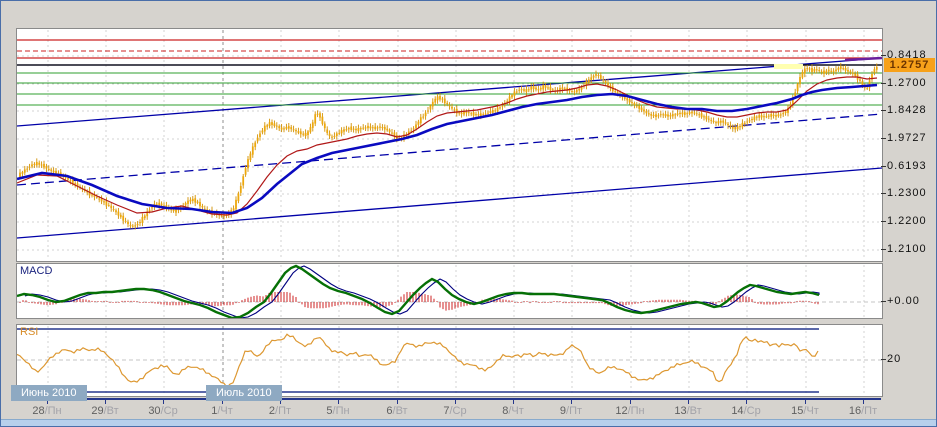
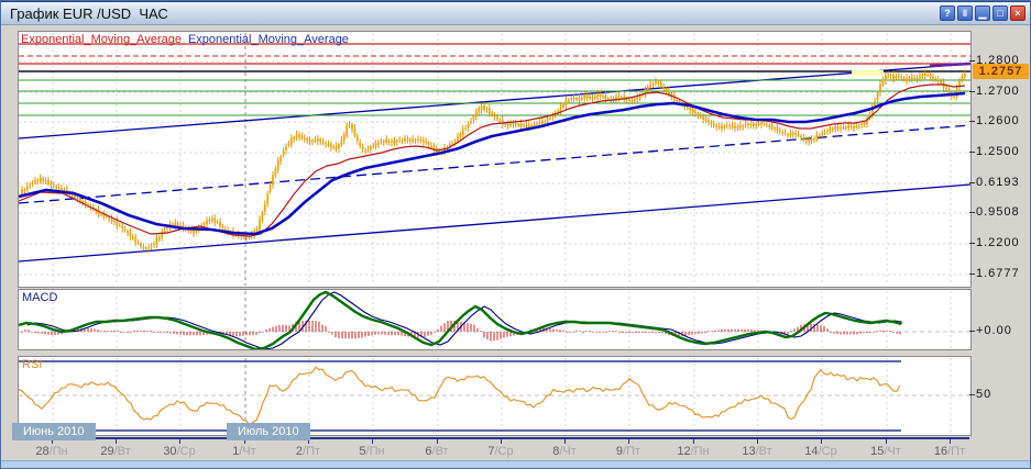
+ График EUR /USD ЧАС
+ ?
+ ‖
+ ▁
+ □
+ ×
+ Exponential_Moving_Average Exponential_Moving_Average
  MACD
  +0.00
  RSI
- 20
+ 50
- 0.8418
+ 1.2800
  1.2700
- 1.8428
+ 1.2600
- 1.9727
+ 1.2500
  0.6193
- 1.2300
+ 0.9508
  1.2200
- 1.2100
+ 1.6777
  1.2757
  28/Пн
  29/Вт
  30/Ср
  1/Чт
  2/Пт
  5/Пн
  6/Вт
  7/Ср
  8/Чт
  9/Пт
  12/Пн
  13/Вт
  14/Ср
  15/Чт
  16/Пт
  Июнь 2010
  Июль 2010
